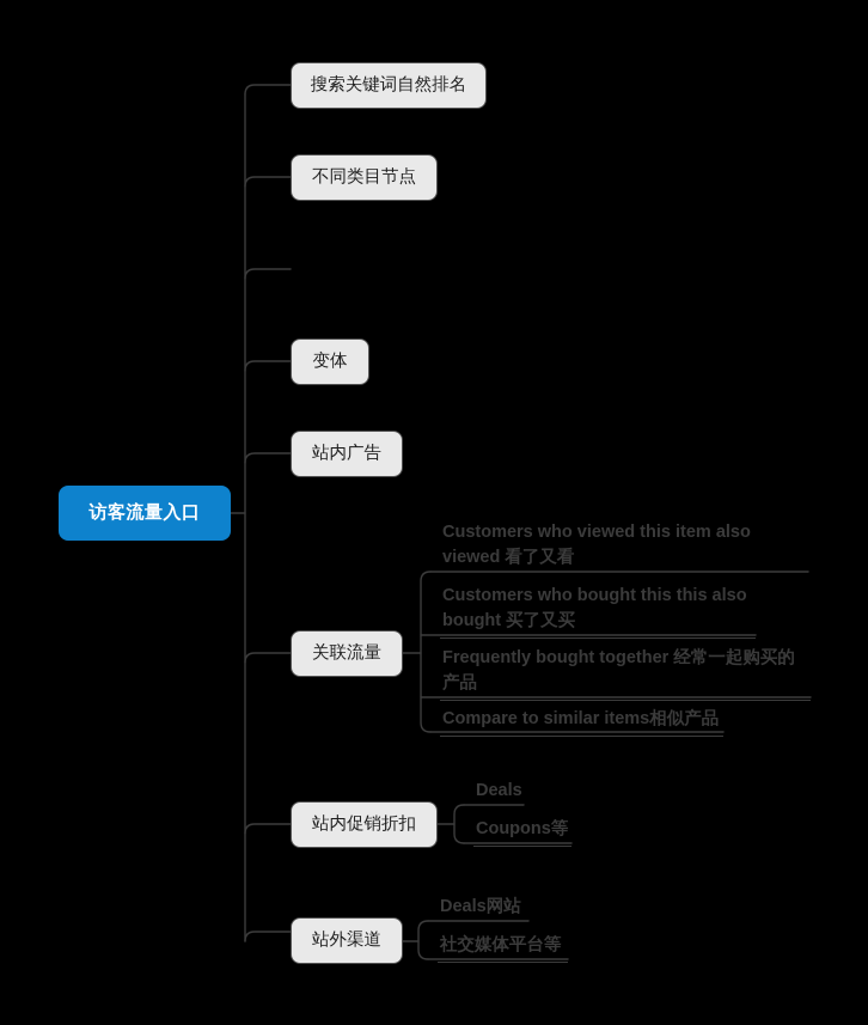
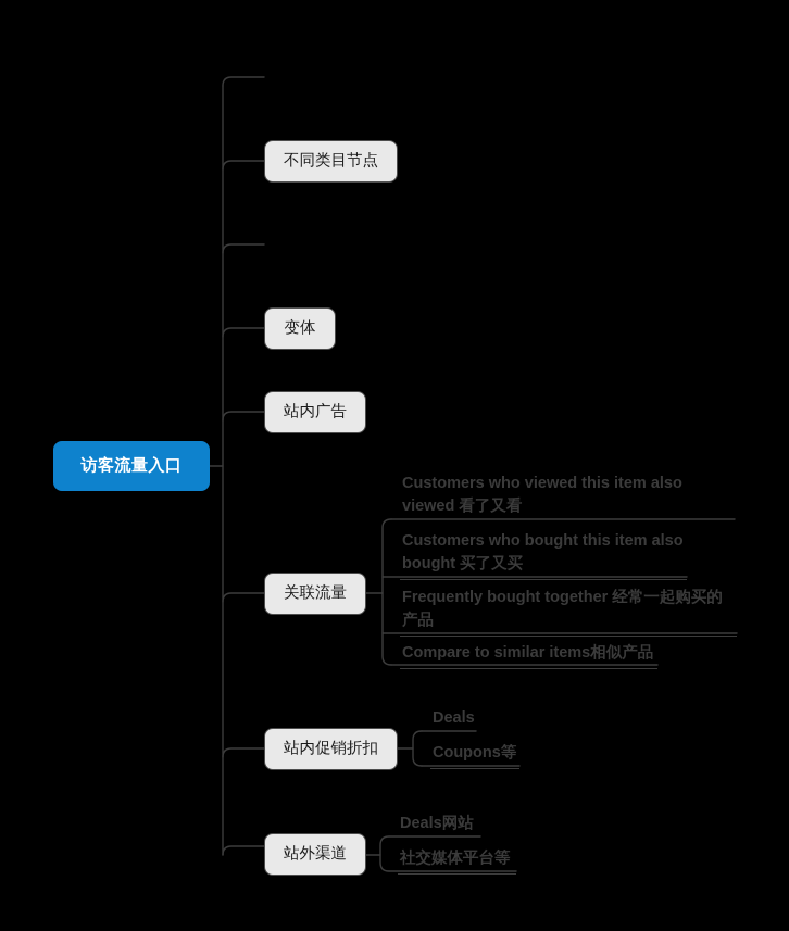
  访客流量入口
- 搜索关键词自然排名
  不同类目节点
  变体
  站内广告
  关联流量
  站内促销折扣
  站外渠道
  Customers who viewed this item also viewed 看了又看
- Customers who bought this this also bought 买了又买
+ Customers who bought this item also bought 买了又买
  Frequently bought together 经常一起购买的产品
  Compare to similar items相似产品
  Deals
  Coupons等
  Deals网站
  社交媒体平台等
